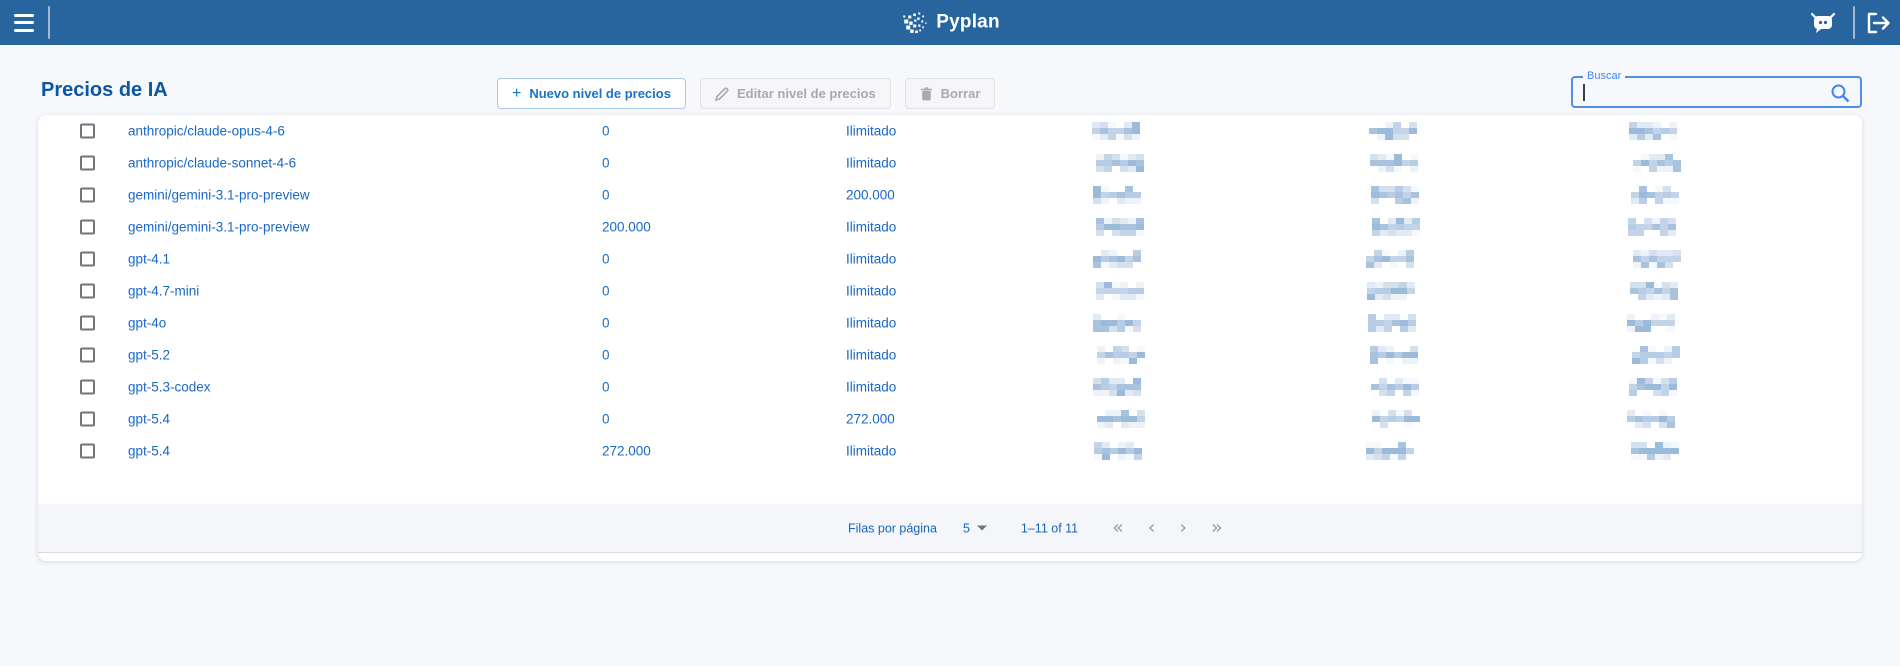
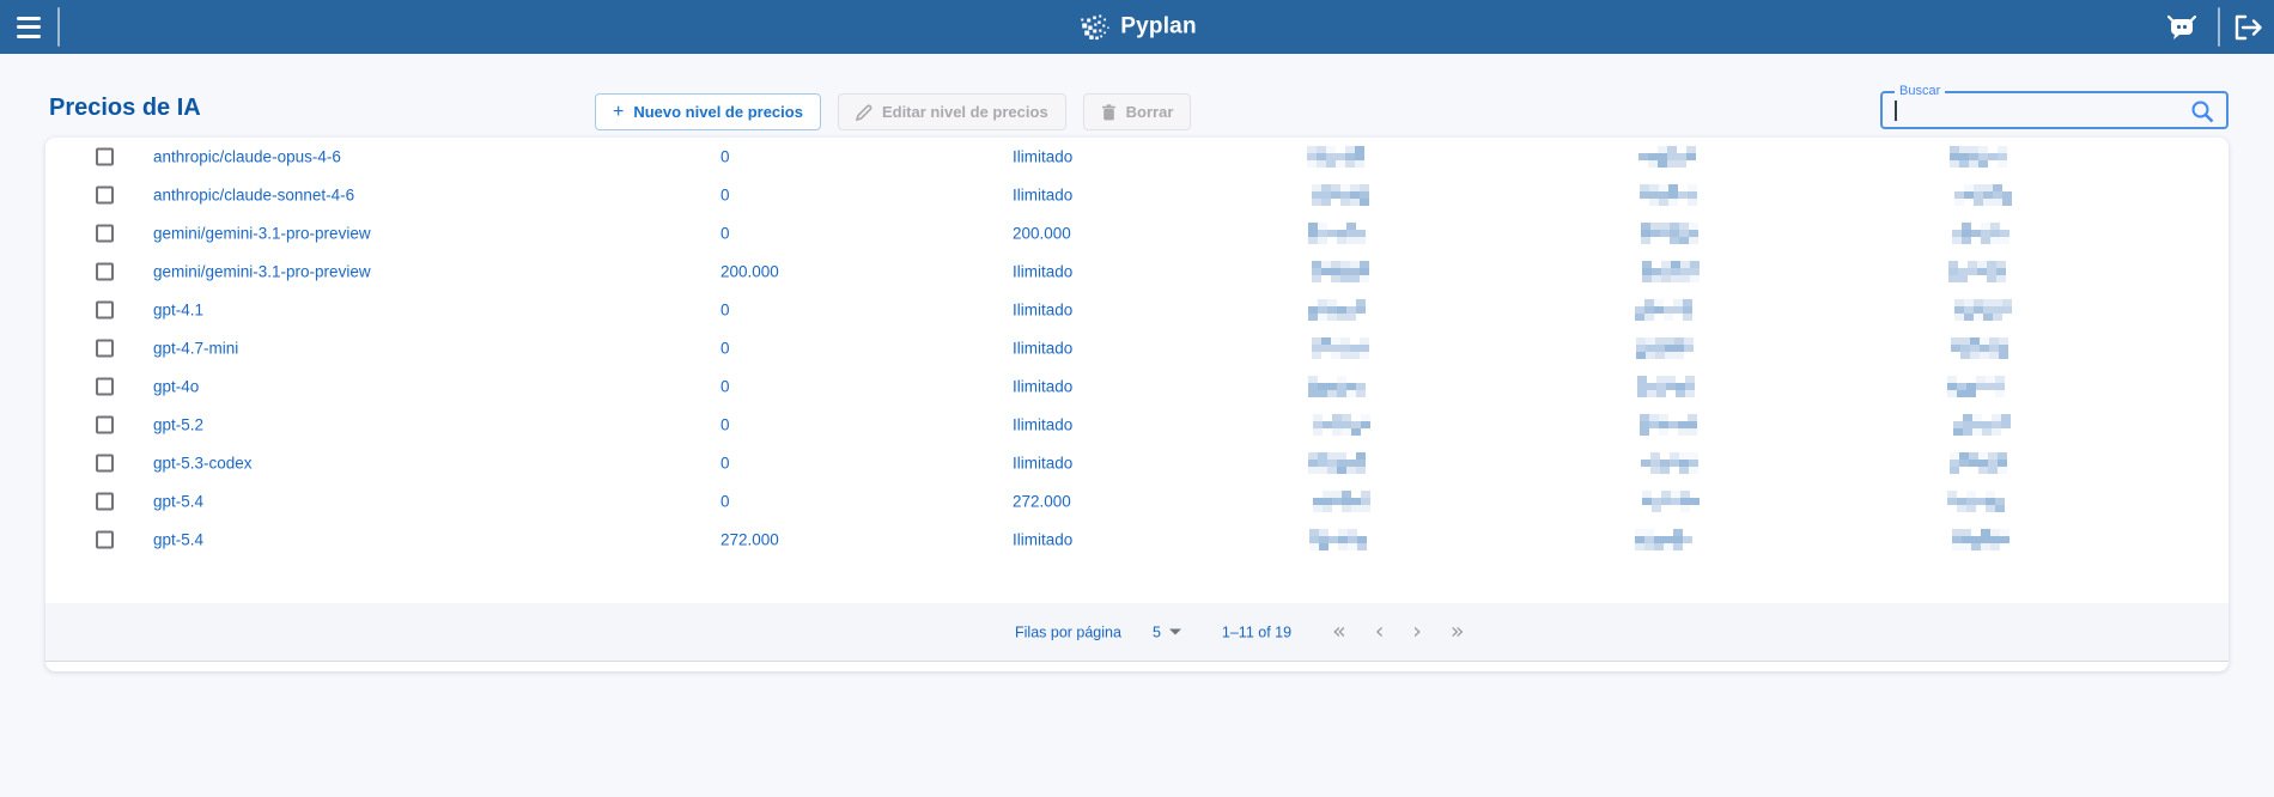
  Pyplan
  Precios de IA
  +
  Nuevo nivel de precios
  Editar nivel de precios
  Borrar
  Buscar
  anthropic/claude-opus-4-6
  0
  Ilimitado
  anthropic/claude-sonnet-4-6
  0
  Ilimitado
  gemini/gemini-3.1-pro-preview
  0
  200.000
  gemini/gemini-3.1-pro-preview
  200.000
  Ilimitado
  gpt-4.1
  0
  Ilimitado
  gpt-4.7-mini
  0
  Ilimitado
  gpt-4o
  0
  Ilimitado
  gpt-5.2
  0
  Ilimitado
  gpt-5.3-codex
  0
  Ilimitado
  gpt-5.4
  0
  272.000
  gpt-5.4
  272.000
  Ilimitado
  Filas por página
  5
- 1–11 of 11
+ 1–11 of 19
  «
  ‹
  ›
  »
